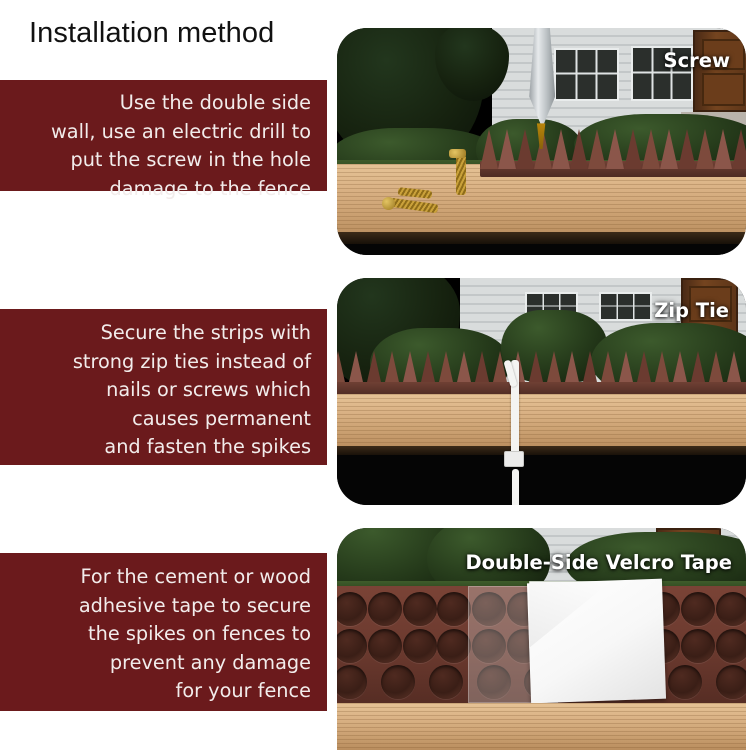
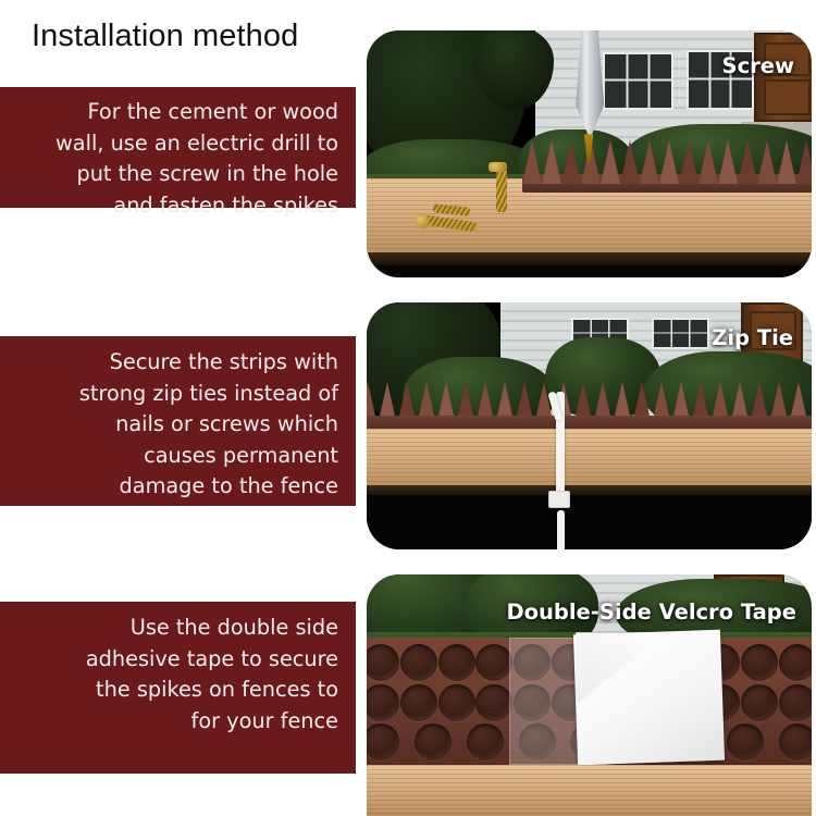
  Installation method
  Screw
- Use the double side
+ For the cement or wood
  wall, use an electric drill to
  put the screw in the hole
- damage to the fence
+ and fasten the spikes
  Zip Tie
  Secure the strips with
  strong zip ties instead of
  nails or screws which
  causes permanent
- and fasten the spikes
+ damage to the fence
  Double-Side Velcro Tape
- For the cement or wood
+ Use the double side
  adhesive tape to secure
  the spikes on fences to
- prevent any damage
  for your fence
